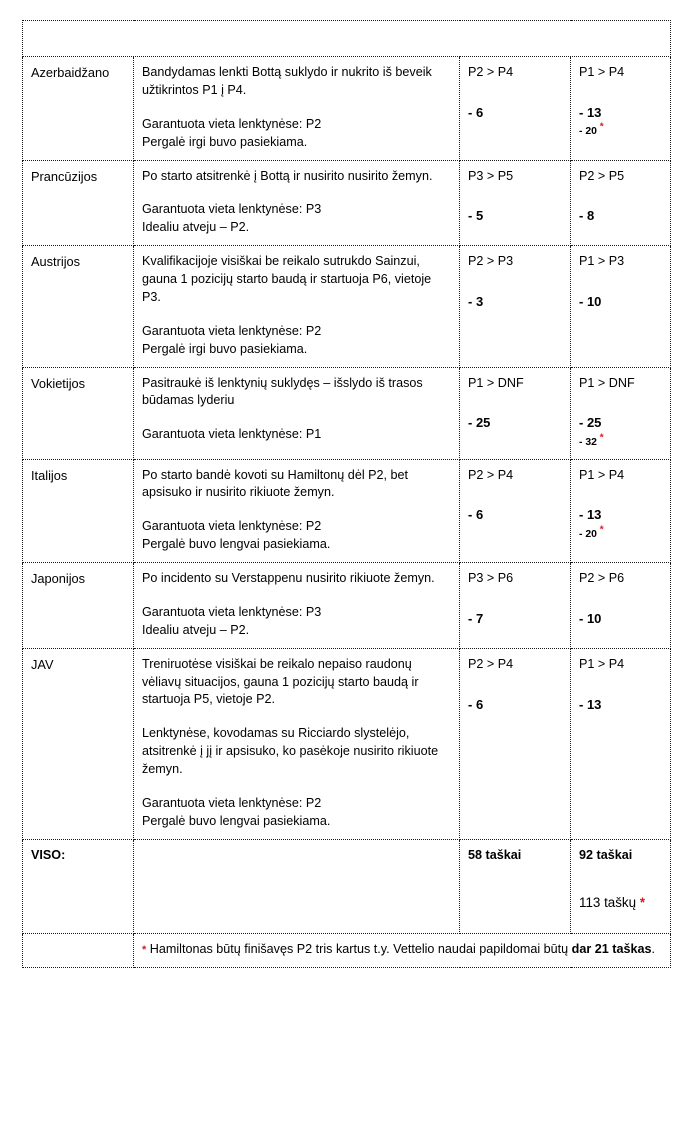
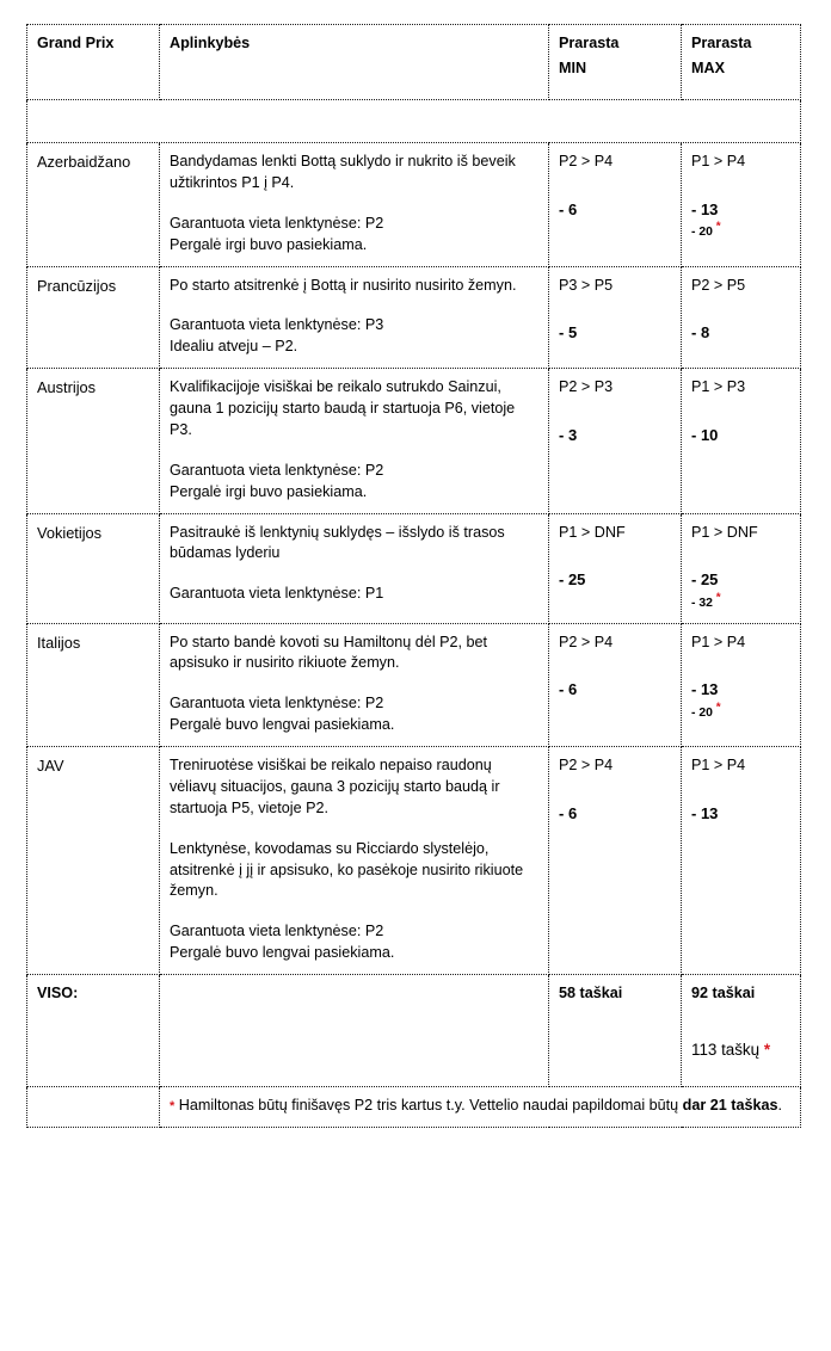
+ Grand Prix	Aplinkybės	Prarasta MIN	Prarasta MAX
  Azerbaidžano	Bandydamas lenkti Bottą suklydo ir nukrito iš beveik užtikrintos P1 į P4. Garantuota vieta lenktynėse: P2 Pergalė irgi buvo pasiekiama.	P2 > P4 - 6	P1 > P4 - 13 - 20 *
  Prancūzijos	Po starto atsitrenkė į Bottą ir nusirito nusirito žemyn. Garantuota vieta lenktynėse: P3 Idealiu atveju – P2.	P3 > P5 - 5	P2 > P5 - 8
  Austrijos	Kvalifikacijoje visiškai be reikalo sutrukdo Sainzui, gauna 1 pozicijų starto baudą ir startuoja P6, vietoje P3. Garantuota vieta lenktynėse: P2 Pergalė irgi buvo pasiekiama.	P2 > P3 - 3	P1 > P3 - 10
  Vokietijos	Pasitraukė iš lenktynių suklydęs – išslydo iš trasos būdamas lyderiu Garantuota vieta lenktynėse: P1	P1 > DNF - 25	P1 > DNF - 25 - 32 *
  Italijos	Po starto bandė kovoti su Hamiltonų dėl P2, bet apsisuko ir nusirito rikiuote žemyn. Garantuota vieta lenktynėse: P2 Pergalė buvo lengvai pasiekiama.	P2 > P4 - 6	P1 > P4 - 13 - 20 *
- Japonijos	Po incidento su Verstappenu nusirito rikiuote žemyn. Garantuota vieta lenktynėse: P3 Idealiu atveju – P2.	P3 > P6 - 7	P2 > P6 - 10
- JAV	Treniruotėse visiškai be reikalo nepaiso raudonų vėliavų situacijos, gauna 1 pozicijų starto baudą ir startuoja P5, vietoje P2. Lenktynėse, kovodamas su Ricciardo slystelėjo, atsitrenkė į jį ir apsisuko, ko pasėkoje nusirito rikiuote žemyn. Garantuota vieta lenktynėse: P2 Pergalė buvo lengvai pasiekiama.	P2 > P4 - 6	P1 > P4 - 13
+ JAV	Treniruotėse visiškai be reikalo nepaiso raudonų vėliavų situacijos, gauna 3 pozicijų starto baudą ir startuoja P5, vietoje P2. Lenktynėse, kovodamas su Ricciardo slystelėjo, atsitrenkė į jį ir apsisuko, ko pasėkoje nusirito rikiuote žemyn. Garantuota vieta lenktynėse: P2 Pergalė buvo lengvai pasiekiama.	P2 > P4 - 6	P1 > P4 - 13
  VISO:		58 taškai	92 taškai 113 taškų *
  	* Hamiltonas būtų finišavęs P2 tris kartus t.y. Vettelio naudai papildomai būtų dar 21 taškas.
